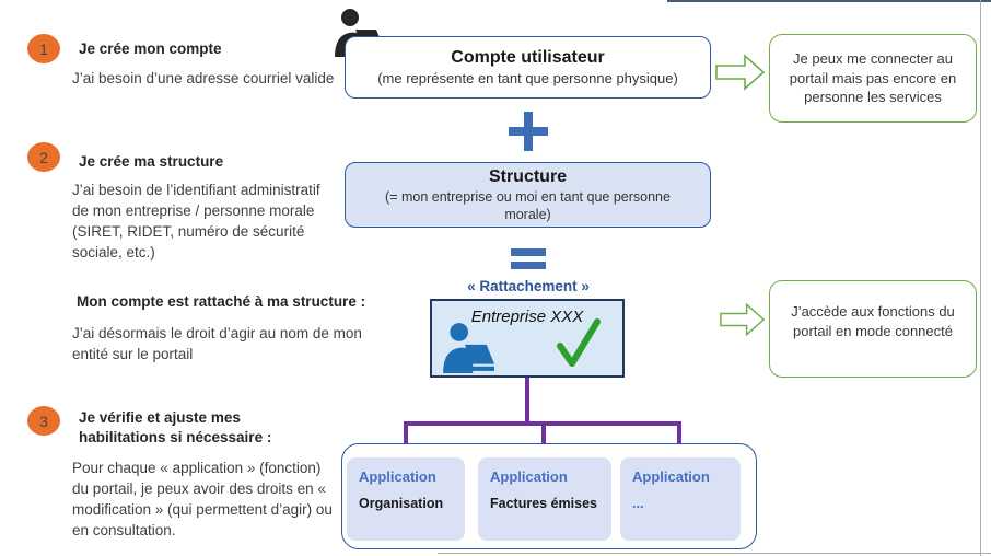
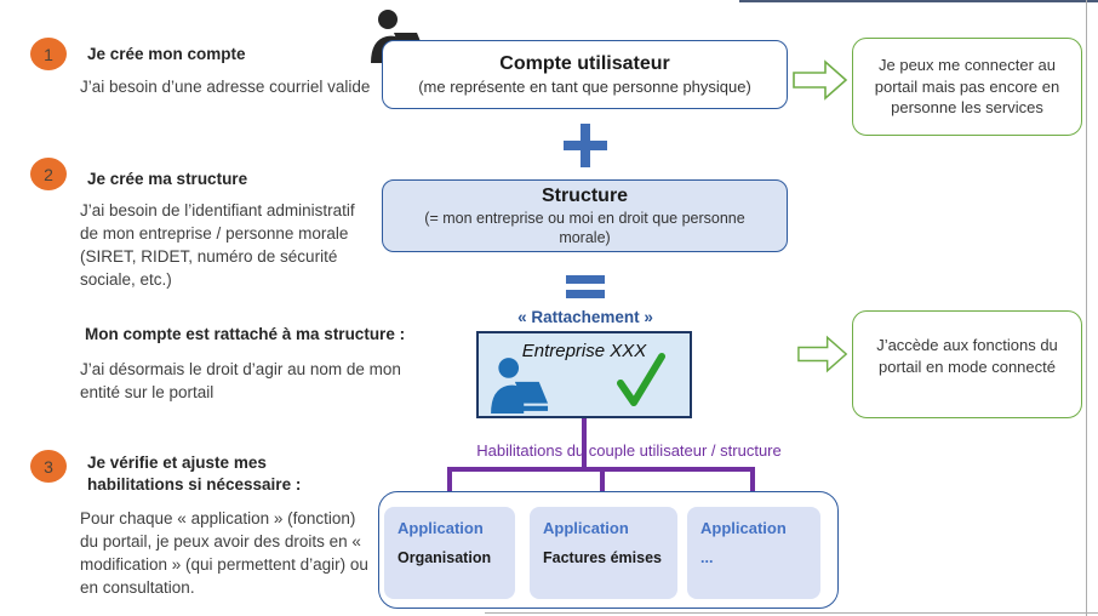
  1
  Je crée mon compte
  J’ai besoin d’une adresse courriel valide
  2
  Je crée ma structure
  J’ai besoin de l’identifiant administratif de mon entreprise / personne morale (SIRET, RIDET, numéro de sécurité sociale, etc.)
  Mon compte est rattaché à ma structure :
  J’ai désormais le droit d’agir au nom de mon entité sur le portail
  3
  Je vérifie et ajuste mes habilitations si nécessaire :
  Pour chaque « application » (fonction) du portail, je peux avoir des droits en « modification » (qui permettent d’agir) ou en consultation.
  Compte utilisateur
  (me représente en tant que personne physique)
  Structure
- (= mon entreprise ou moi en tant que personne morale)
+ (= mon entreprise ou moi en droit que personne morale)
  « Rattachement »
  Entreprise XXX
+ Habilitations du couple utilisateur / structure
  Application
  Organisation
  Application
  Factures émises
  Application
  ...
  Je peux me connecter au portail mais pas encore en personne les services
  J’accède aux fonctions du portail en mode connecté
